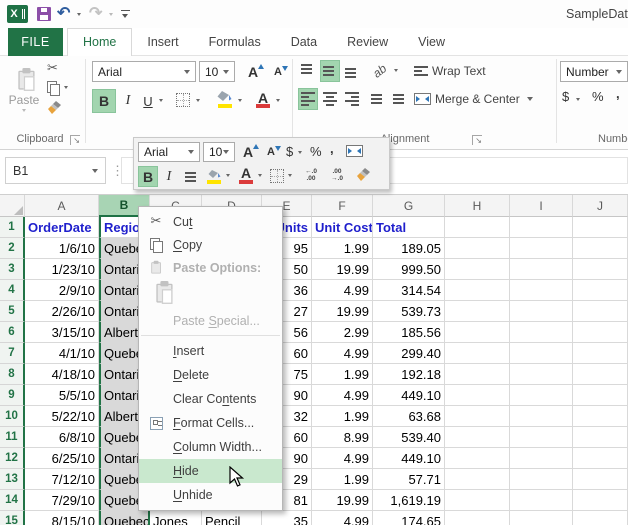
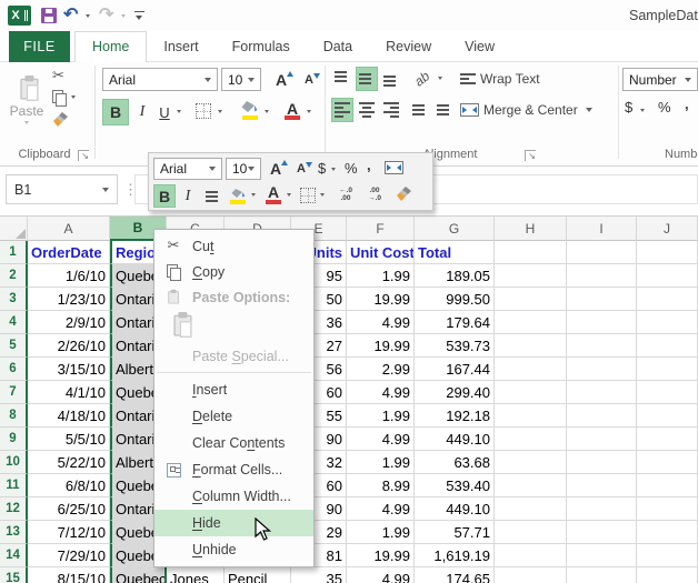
  X
  ↶
  ↷
  SampleDat
  FILE
  Home
  Insert
  Formulas
  Data
  Review
  View
  Paste
  ✂
  Clipboard
  ↘
  Arial
  10
  A
  A
  B
  I
  U
  A
  Wrap Text
  Merge & Center
  ignment
  ↘
  Number
  $
  %
  ,
  B1
  ⋮
  A
  B
  E
  F
  G
  H
  I
  J
  1
  OrderDate
  Regio
  nits
  Unit Cost
  Total
  2
  1/6/10
  95
  1.99
  189.05
  3
  1/23/10
  Ontar
  50
  19.99
  999.50
  4
  2/9/10
  Ontar
  36
  4.99
- 314.54
+ 179.64
  5
  2/26/10
  Ontar
  27
  19.99
  539.73
  6
  3/15/10
  Albert
  56
  2.99
- 185.56
+ 167.44
  7
  4/1/10
  60
  4.99
  299.40
  8
  4/18/10
  Ontar
- 75
+ 55
  1.99
  192.18
  9
  5/5/10
  Ontar
  90
  4.99
  449.10
  10
  5/22/10
  Albert
  32
  1.99
  63.68
  11
  6/8/10
  60
  8.99
  539.40
  12
  6/25/10
  Ontar
  90
  4.99
  449.10
  13
  7/12/10
  29
  1.99
  57.71
  14
  7/29/10
  81
  19.99
  1,619.19
  15
  8/15/10
  Quebec
  Jones
  Pencil
  35
  4.99
  174.65
  Arial
  10
  A
  A
  $
  %
  ,
  B
  I
  A
  ✂
  Cut
  Copy
  Paste Options:
  Paste Special...
  Insert
  Delete
  Clear Contents
  Format Cells...
  Column Width...
  Hide
  Unhide
